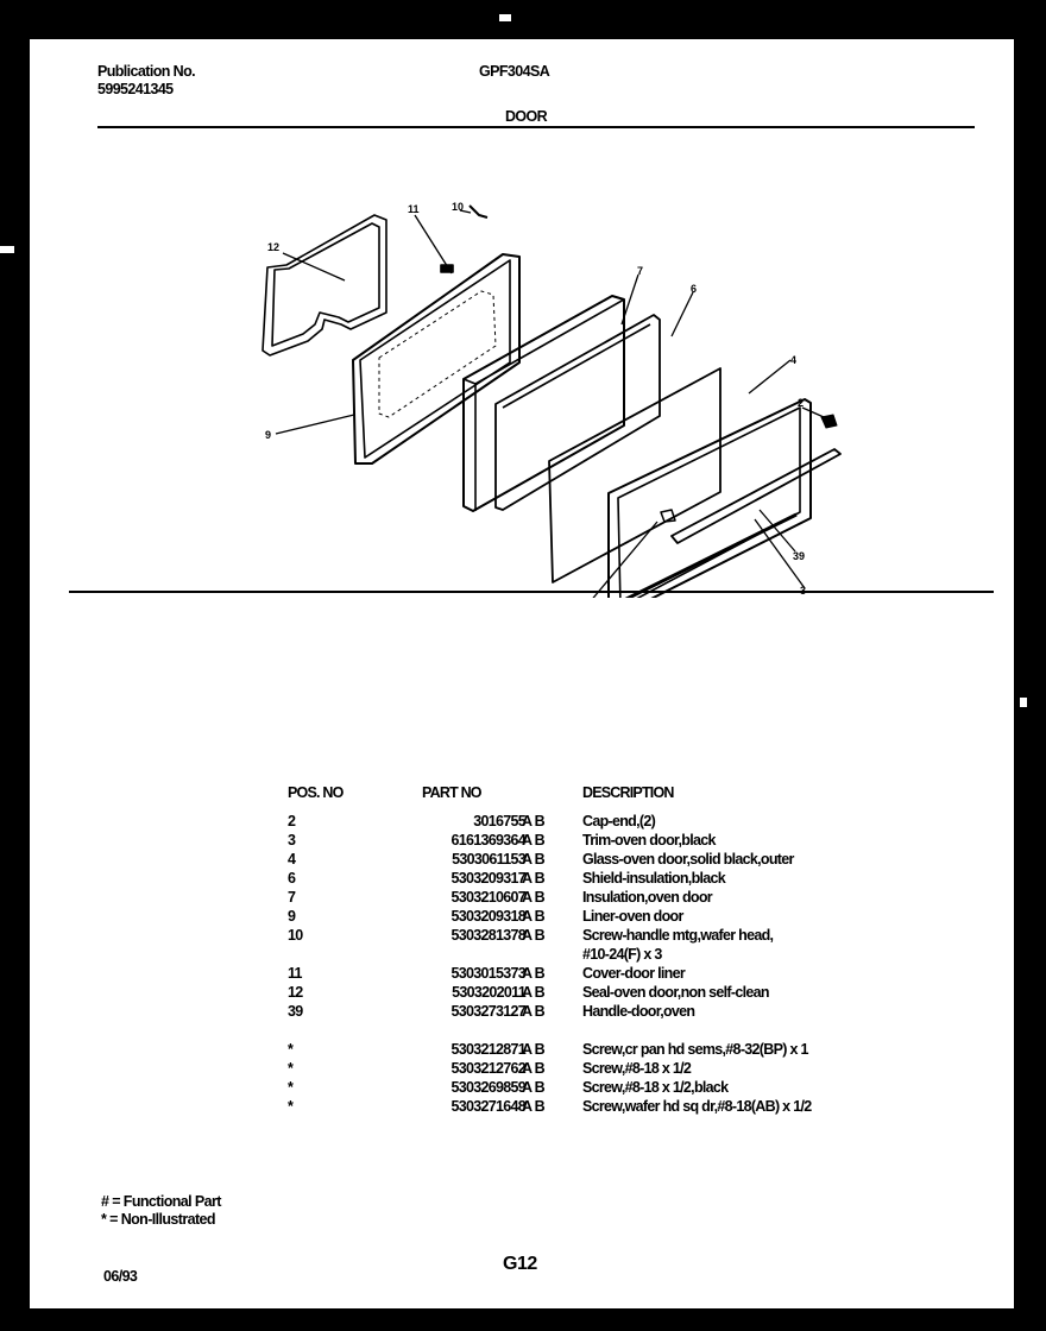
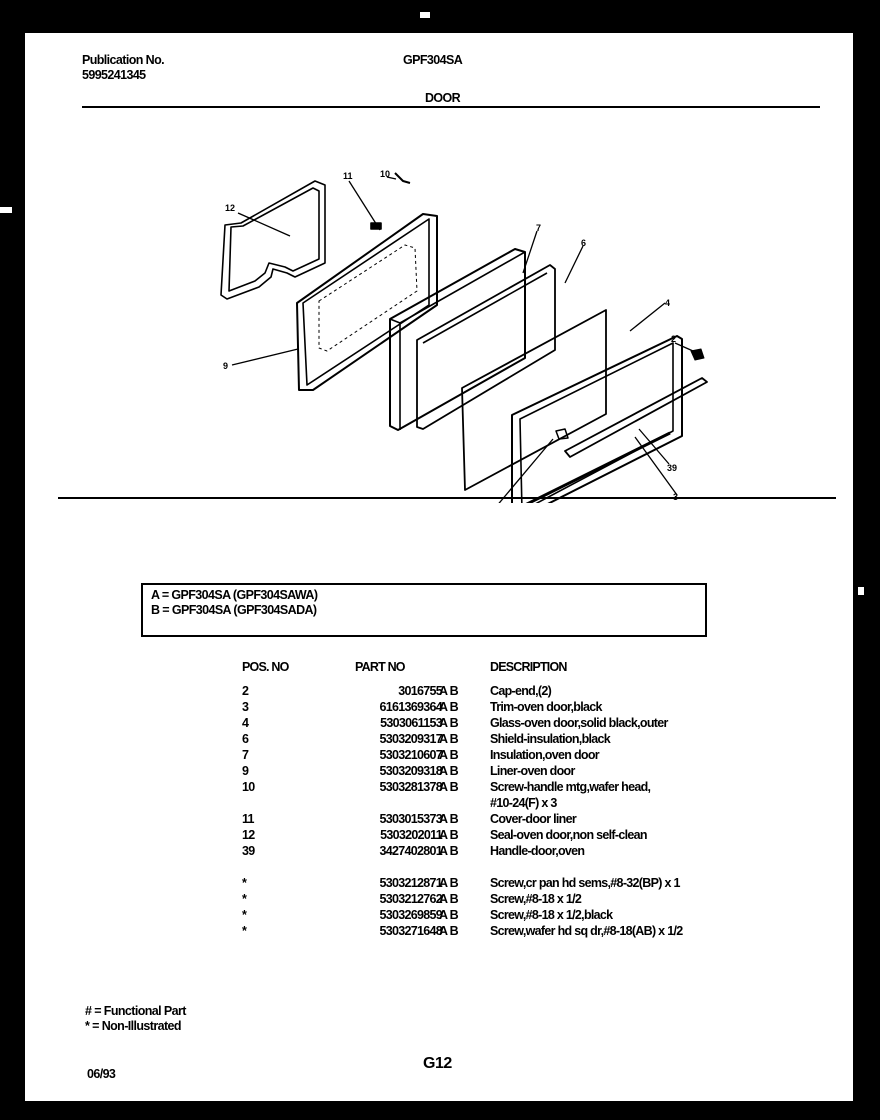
  Publication No.
  5995241345
  GPF304SA
  DOOR
  12
  11
  10
  9
  7
  6
  4
  2
  39
+ A = GPF304SA (GPF304SAWA)
+ B = GPF304SA (GPF304SADA)
  POS. NO
  PART NO
  DESCRIPTION
  2
  3016755
  A B
  Cap-end,(2)
  3
  6161369364
  A B
  Trim-oven door,black
  4
  5303061153
  A B
  Glass-oven door,solid black,outer
  6
  5303209317
  A B
  Shield-insulation,black
  7
  5303210607
  A B
  Insulation,oven door
  9
  5303209318
  A B
  Liner-oven door
  10
  5303281378
  A B
  Screw-handle mtg,wafer head,
  #10-24(F) x 3
  11
  5303015373
  A B
  Cover-door liner
  12
  5303202011
  A B
  Seal-oven door,non self-clean
  39
- 5303273127
+ 3427402801
  A B
  Handle-door,oven
  *
  5303212871
  A B
  Screw,cr pan hd sems,#8-32(BP) x 1
  *
  5303212762
  A B
  Screw,#8-18 x 1/2
  *
  5303269859
  A B
  Screw,#8-18 x 1/2,black
  *
  5303271648
  A B
  Screw,wafer hd sq dr,#8-18(AB) x 1/2
  # = Functional Part
  * = Non-Illustrated
  06/93
  G12
